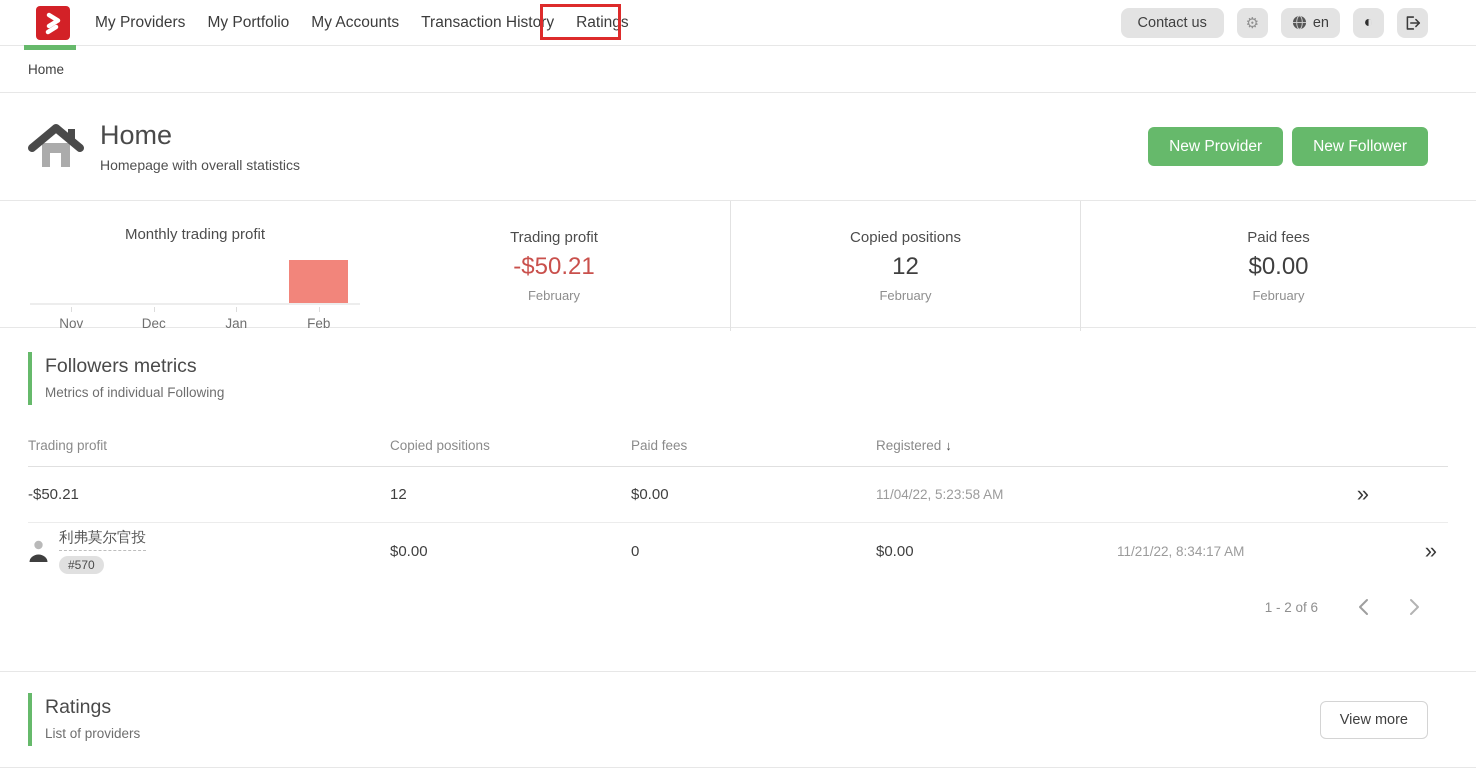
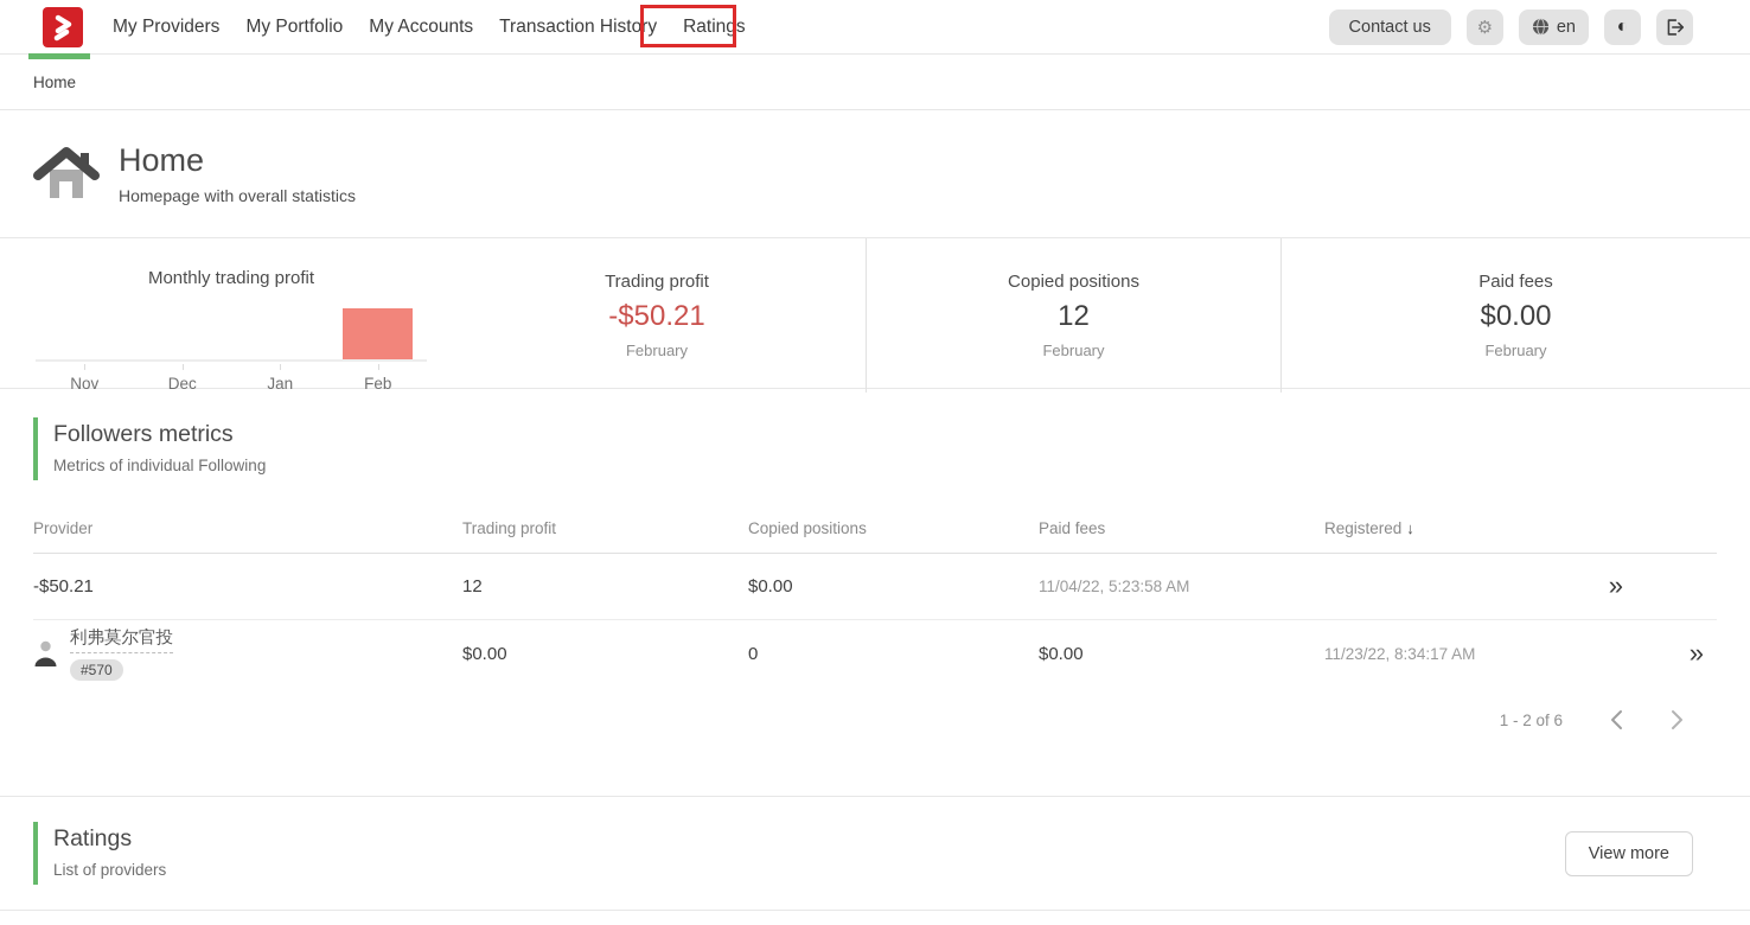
  My Providers
  My Portfolio
  My Accounts
  Transaction History
  Ratings
  Contact us
  ⚙
  en
  ◐
  Home
  Home
  Homepage with overall statistics
- New Provider
- New Follower
  Monthly trading profit
  Nov
  Dec
  Jan
  Feb
  Trading profit
  -$50.21
  February
  Copied positions
  12
  February
  Paid fees
  $0.00
  February
  Followers metrics
  Metrics of individual Following
+ Provider
  Trading profit
  Copied positions
  Paid fees
  Registered ↓
  -$50.21
  12
  $0.00
  11/04/22, 5:23:58 AM
  »
  利弗莫尔官投
  #570
  $0.00
  0
  $0.00
- 11/21/22, 8:34:17 AM
+ 11/23/22, 8:34:17 AM
  »
  1 - 2 of 6
  Ratings
  List of providers
  View more
